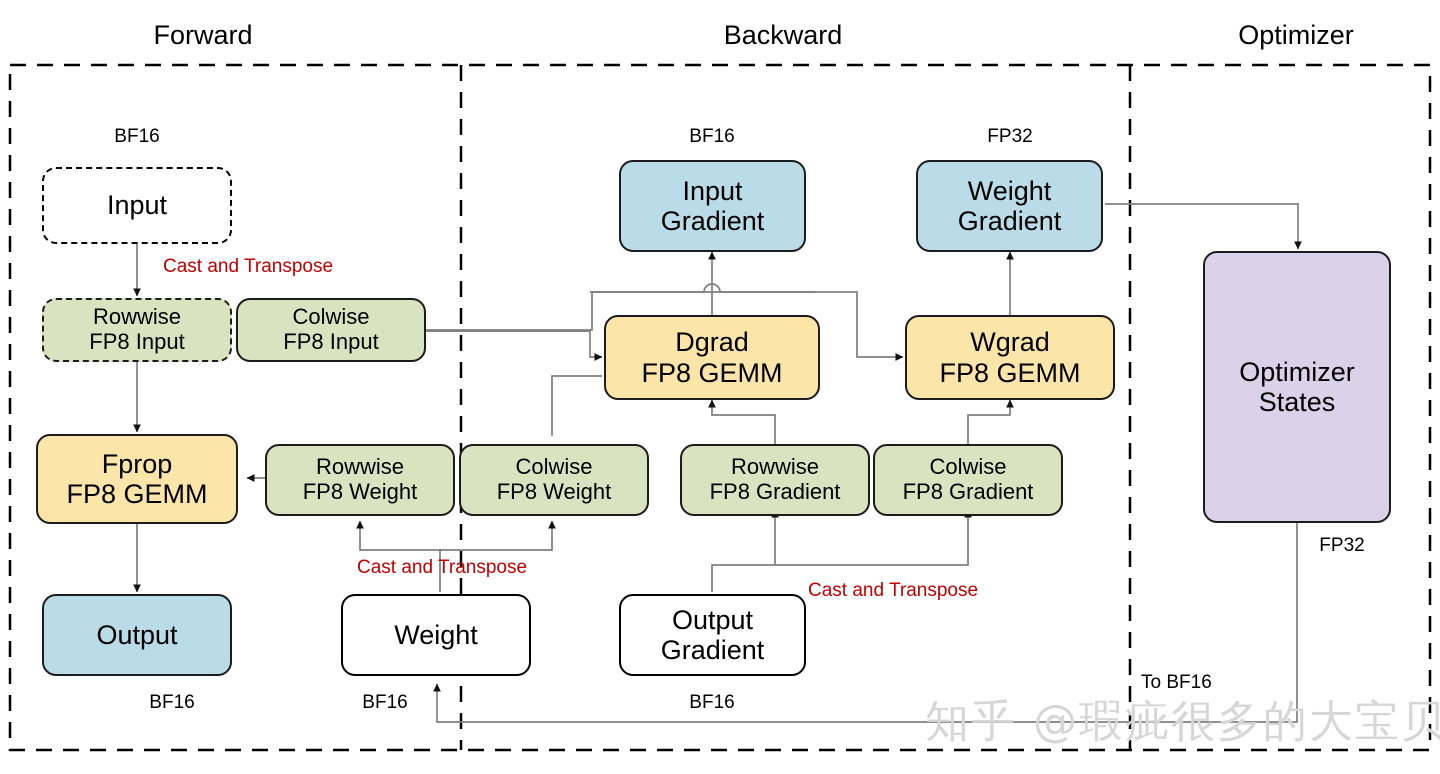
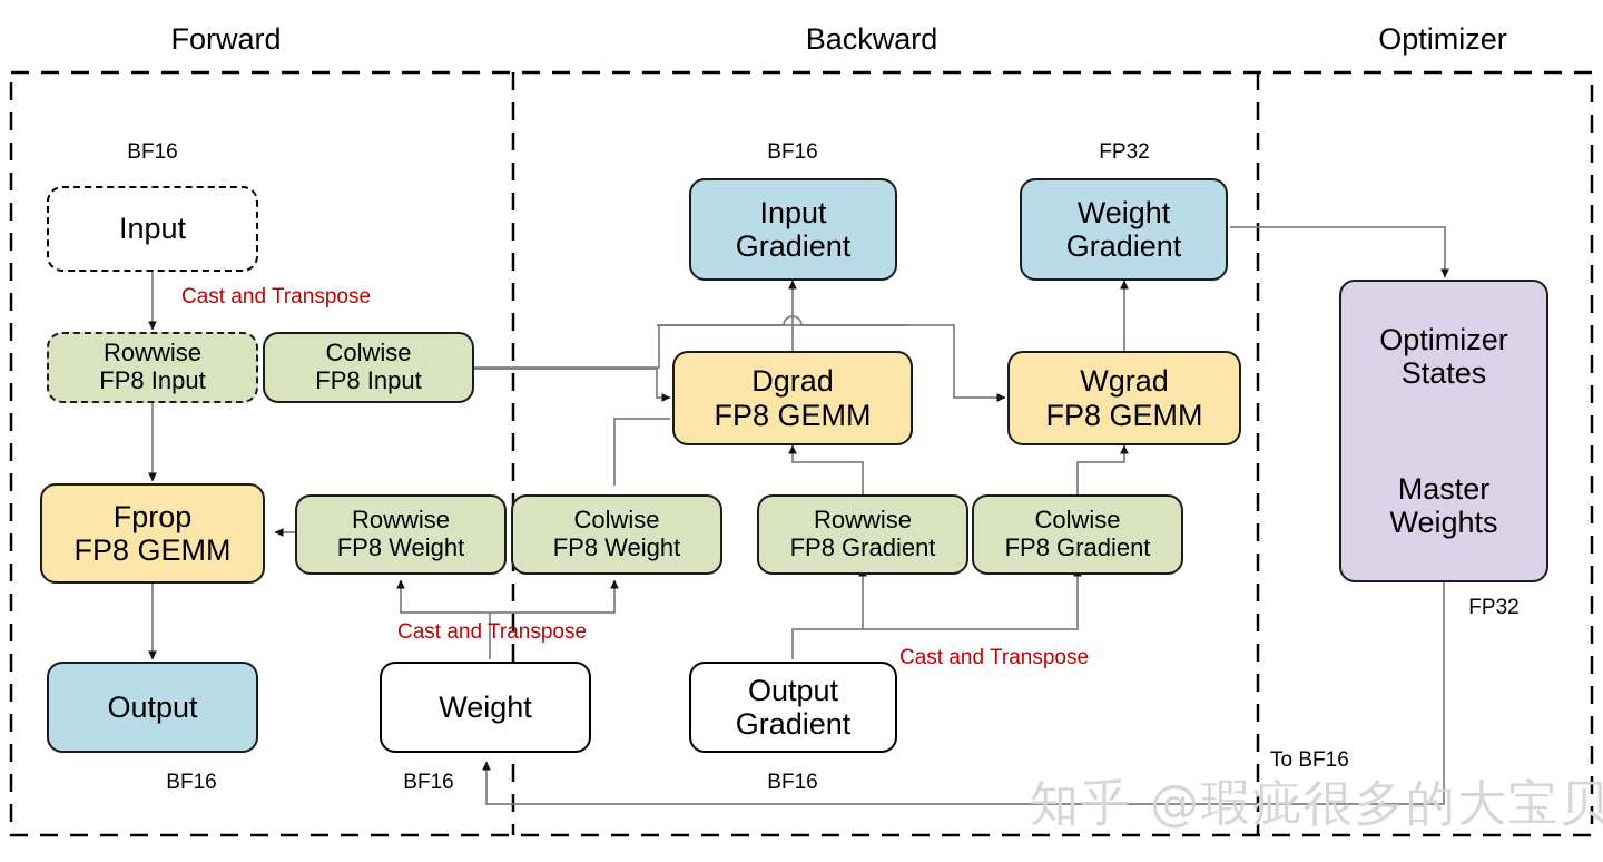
  Forward
  Backward
  Optimizer
  BF16
  Input
  Cast and Transpose
  Rowwise
  FP8 Input
  Colwise
  FP8 Input
  Fprop
  FP8 GEMM
  Output
  BF16
  Rowwise
  FP8 Weight
  Colwise
  FP8 Weight
  Cast and Transpose
  Weight
  BF16
  BF16
  Input
  Gradient
  FP32
  Weight
  Gradient
  Dgrad
  FP8 GEMM
  Wgrad
  FP8 GEMM
  Rowwise
  FP8 Gradient
  Colwise
  FP8 Gradient
  Cast and Transpose
  Output
  Gradient
  BF16
  Optimizer
  States
+ Master
+ Weights
  FP32
  To BF16
  知乎 @瑕疵很多的大宝贝
